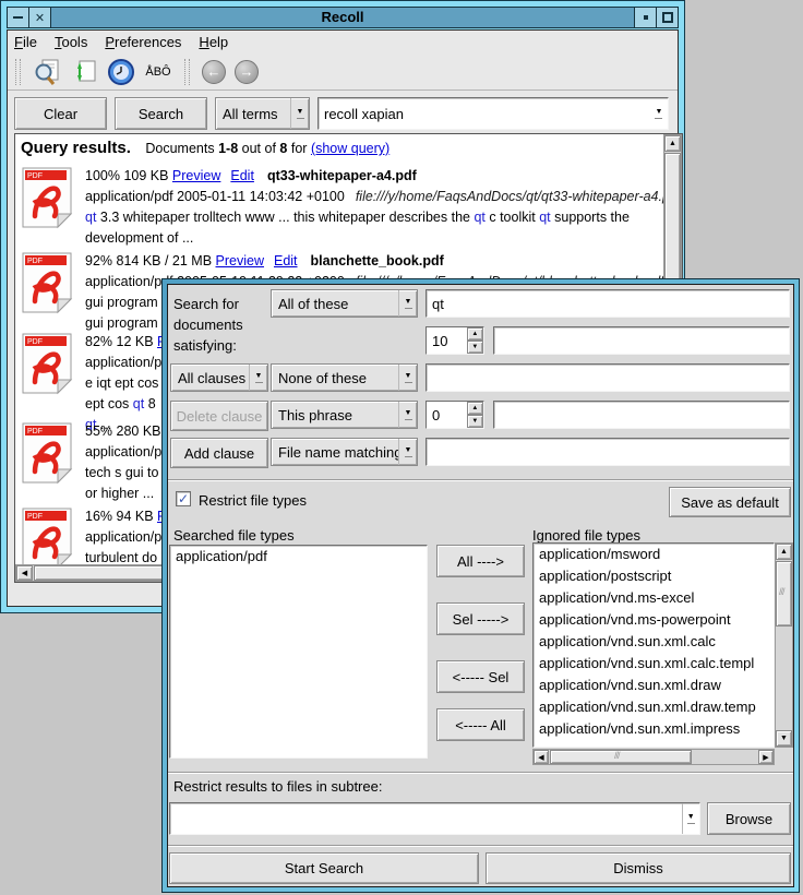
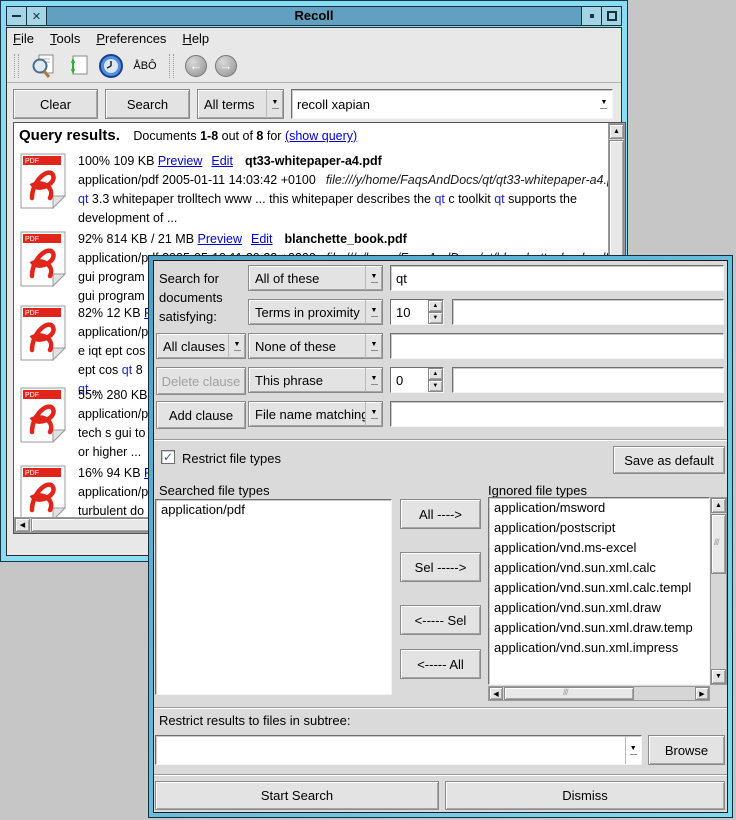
  ✕
  Recoll
  File
  Tools
  Preferences
  Help
  ÅBÔ
  ←
  →
  Clear
  Search
  All terms
  recoll xapian
  Query results. Documents 1-8 out of 8 for (show query)
  100% 109 KB Preview Edit qt33-whitepaper-a4.pdf
  application/pdf 2005-01-11 14:03:42 +0100 file:///y/home/FaqsAndDocs/qt/qt33-whitepaper-a4.
  qt 3.3 whitepaper trolltech www ... this whitepaper describes the qt c toolkit qt supports the
  development of ...
  92% 814 KB / 21 MB Preview Edit blanchette_book.pdf
  gui program
  gui program
  application/p
  e iqt ept cos
  ept cos qt 8
  qt ...
  application/p
  tech s gui to
  or higher ...
  application/p
  turbulent do
  Search for documents satisfying:
  All of these
  qt
+ Terms in proximity
  10
  All clauses
  None of these
  Delete clause
  This phrase
  0
  Add clause
  File name matching
  ✓
  Restrict file types
  Save as default
  Searched file types
  Ignored file types
  application/pdf
  All ---->
  Sel ----->
  <----- Sel
  <----- All
  application/msword
  application/postscript
  application/vnd.ms-excel
- application/vnd.ms-powerpoint
  application/vnd.sun.xml.calc
  application/vnd.sun.xml.calc.templ
  application/vnd.sun.xml.draw
  application/vnd.sun.xml.draw.temp
  application/vnd.sun.xml.impress
  ///
  ///
  Restrict results to files in subtree:
  Browse
  Start Search
  Dismiss
